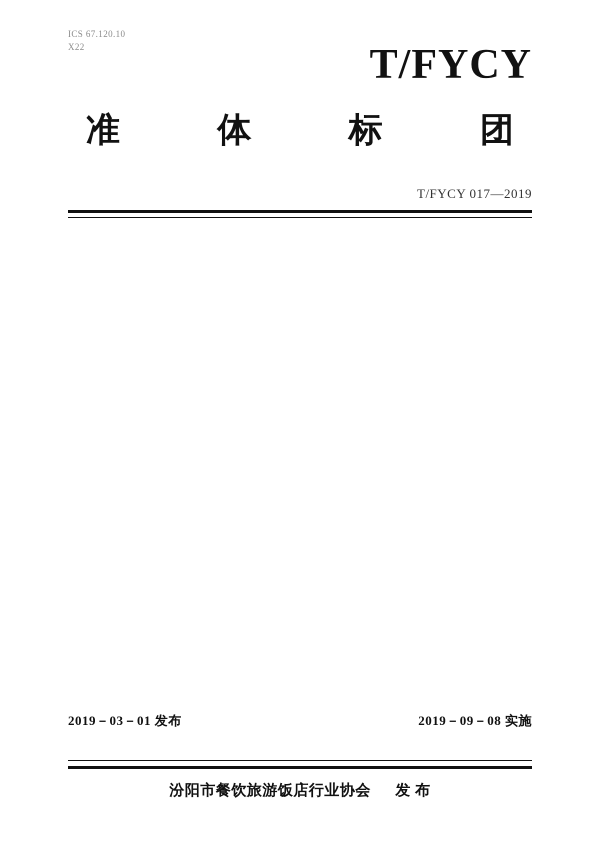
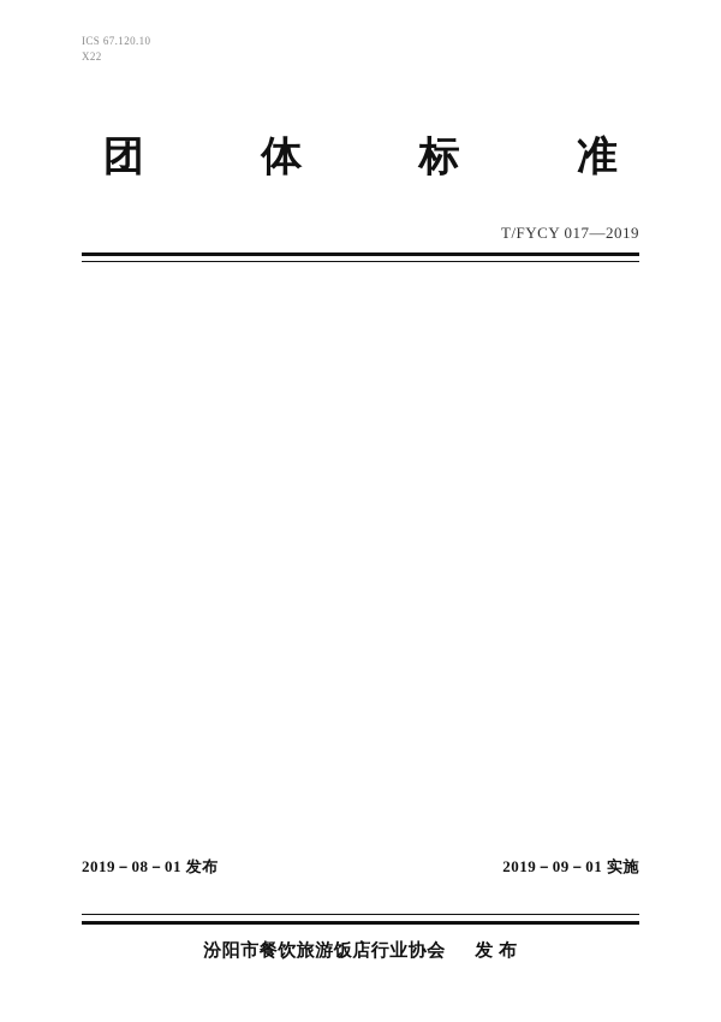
  ICS 67.120.10
  X22
- T/FYCY
- 准
+ 团
  体
  标
- 团
+ 准
  T/FYCY 017—2019
- 2019－03－01 发布
+ 2019－08－01 发布
- 2019－09－08 实施
+ 2019－09－01 实施
  汾阳市餐饮旅游饭店行业协会 发 布
